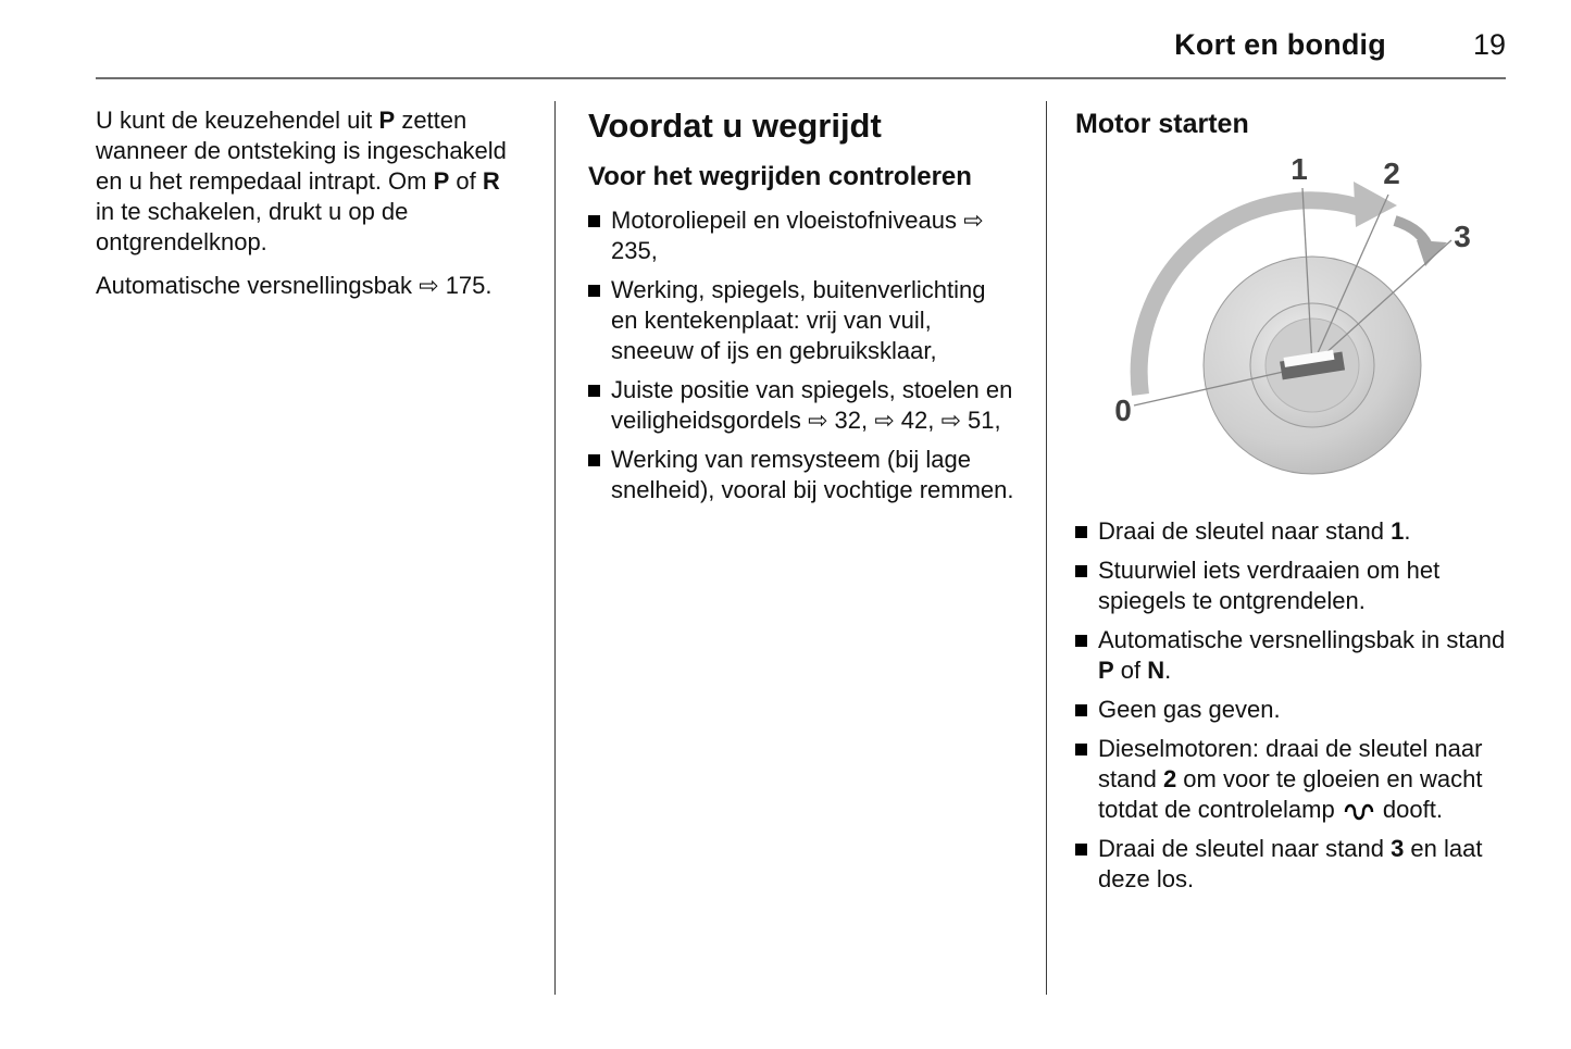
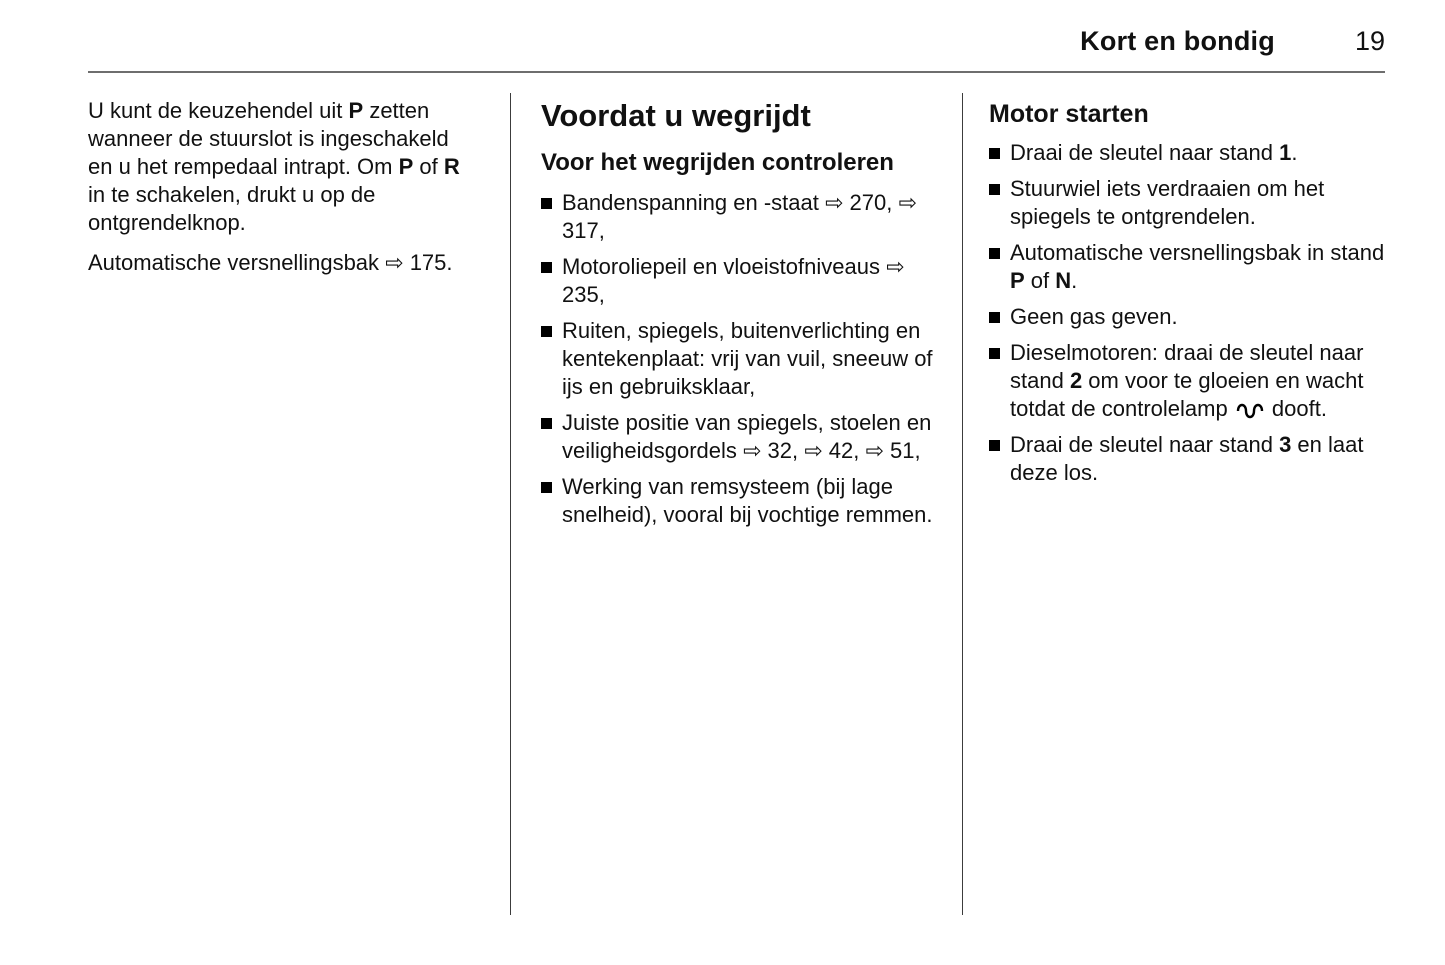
  Kort en bondig
  19
- U kunt de keuzehendel uit P zetten wanneer de ontsteking is ingeschakeld en u het rempedaal intrapt. Om P of R in te schakelen, drukt u op de ontgrendelknop.
+ U kunt de keuzehendel uit P zetten wanneer de stuurslot is ingeschakeld en u het rempedaal intrapt. Om P of R in te schakelen, drukt u op de ontgrendelknop.
  Automatische versnellingsbak ⇨ 175.
  Voordat u wegrijdt
  Voor het wegrijden controleren
+ Bandenspanning en -staat ⇨ 270, ⇨ 317,
  Motoroliepeil en vloeistofniveaus ⇨ 235,
- Werking, spiegels, buitenverlichting en kentekenplaat: vrij van vuil, sneeuw of ijs en gebruiksklaar,
+ Ruiten, spiegels, buitenverlichting en kentekenplaat: vrij van vuil, sneeuw of ijs en gebruiksklaar,
  Juiste positie van spiegels, stoelen en veiligheidsgordels ⇨ 32, ⇨ 42, ⇨ 51,
  Werking van remsysteem (bij lage snelheid), vooral bij vochtige remmen.
  Motor starten
- 0
- 1
- 2
- 3
  Draai de sleutel naar stand 1.
  Stuurwiel iets verdraaien om het spiegels te ontgrendelen.
  Automatische versnellingsbak in stand P of N.
  Geen gas geven.
  Dieselmotoren: draai de sleutel naar stand 2 om voor te gloeien en wacht totdat de controlelamp dooft.
  Draai de sleutel naar stand 3 en laat deze los.
